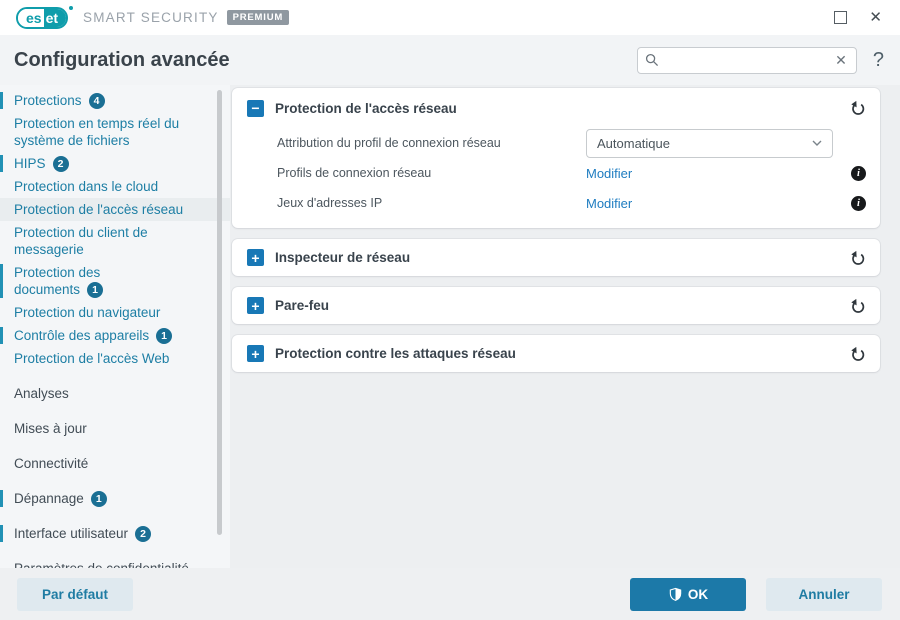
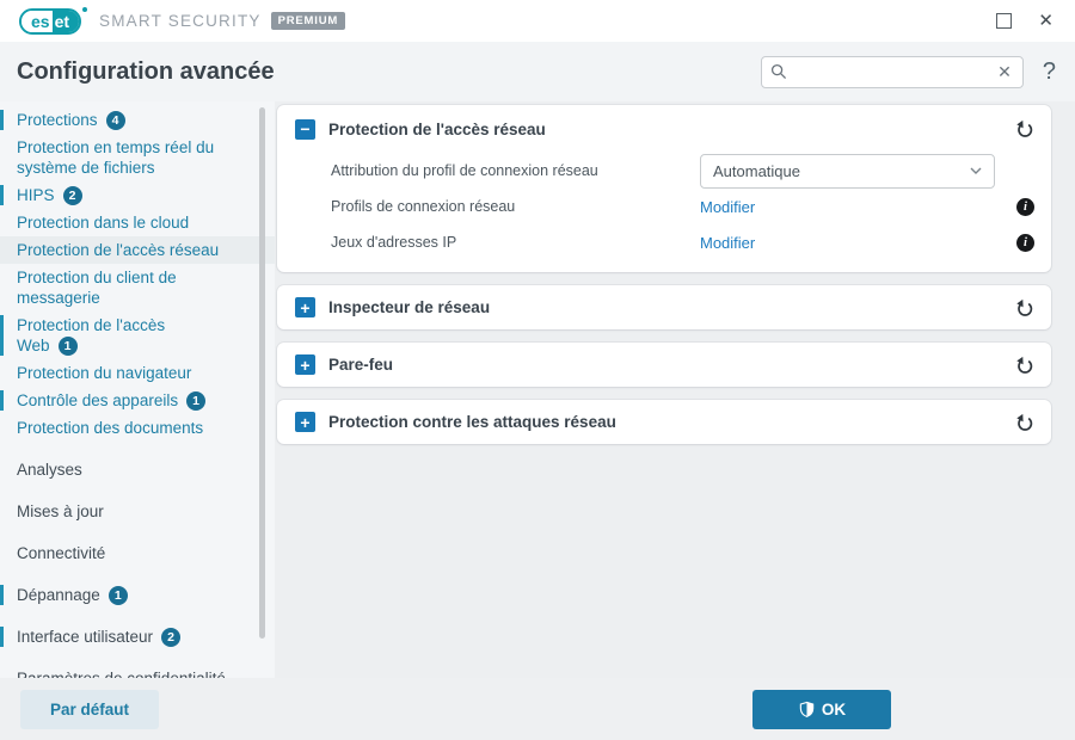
  es
  et
  SMART SECURITY
  PREMIUM
  ✕
  Configuration avancée
  ✕
  ?
  Protections 4
  Protection en temps réel du système de fichiers
  HIPS 2
  Protection dans le cloud
  Protection de l'accès réseau
  Protection du client de messagerie
- Protection des documents 1
+ Protection de l'accès Web 1
  Protection du navigateur
  Contrôle des appareils 1
- Protection de l'accès Web
+ Protection des documents
  Analyses
  Mises à jour
  Connectivité
  Dépannage 1
  Interface utilisateur 2
  −
  Protection de l'accès réseau
  Attribution du profil de connexion réseau
  Automatique
  Profils de connexion réseau
  Modifier
  i
  Jeux d'adresses IP
  Modifier
  i
  +
  Inspecteur de réseau
  +
  Pare-feu
  +
  Protection contre les attaques réseau
  Par défaut
  OK
- Annuler
